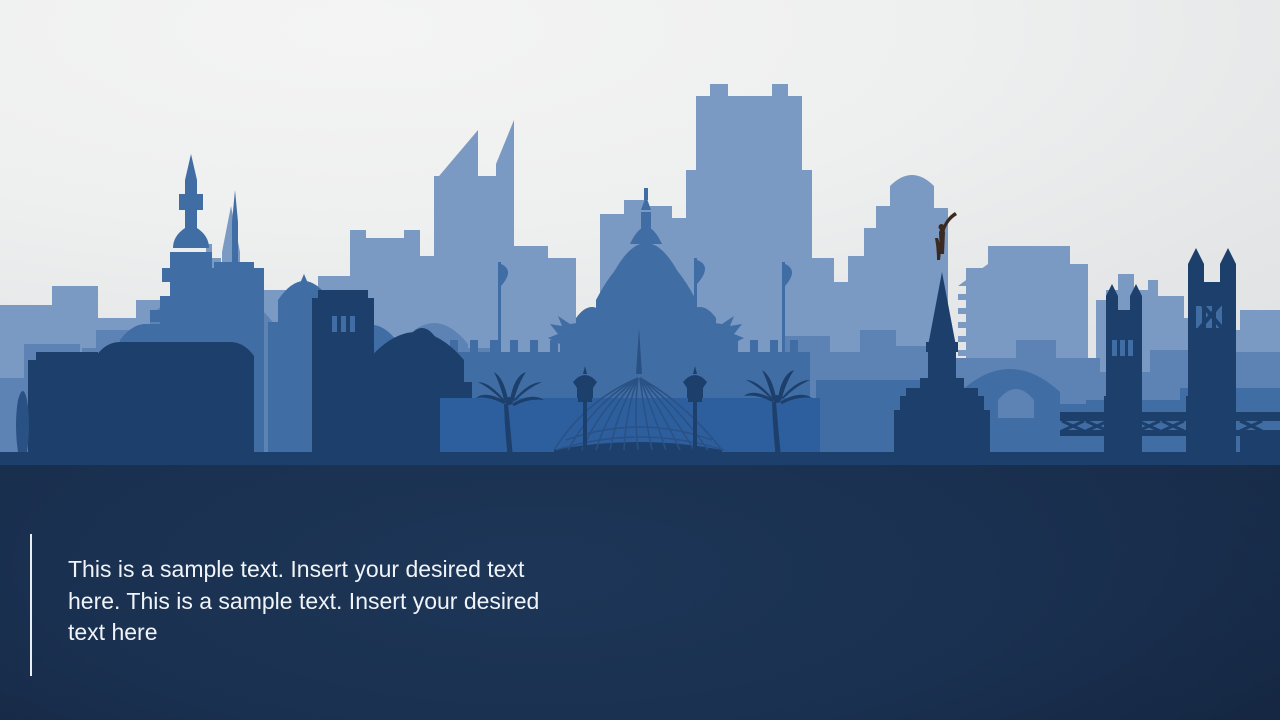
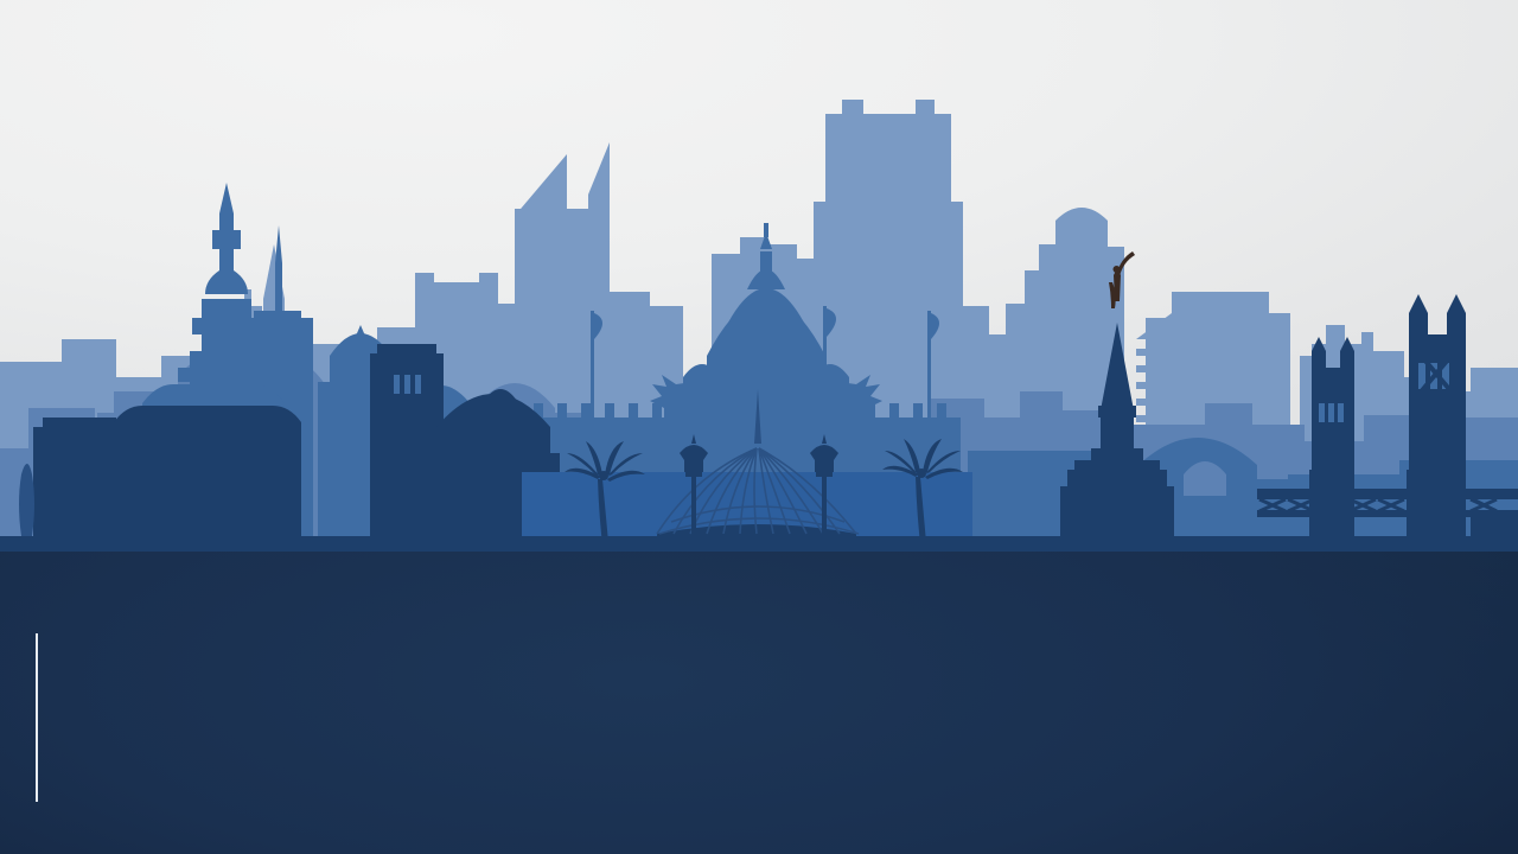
- This is a sample text. Insert your desired text here. This is a sample text. Insert your desired text here
